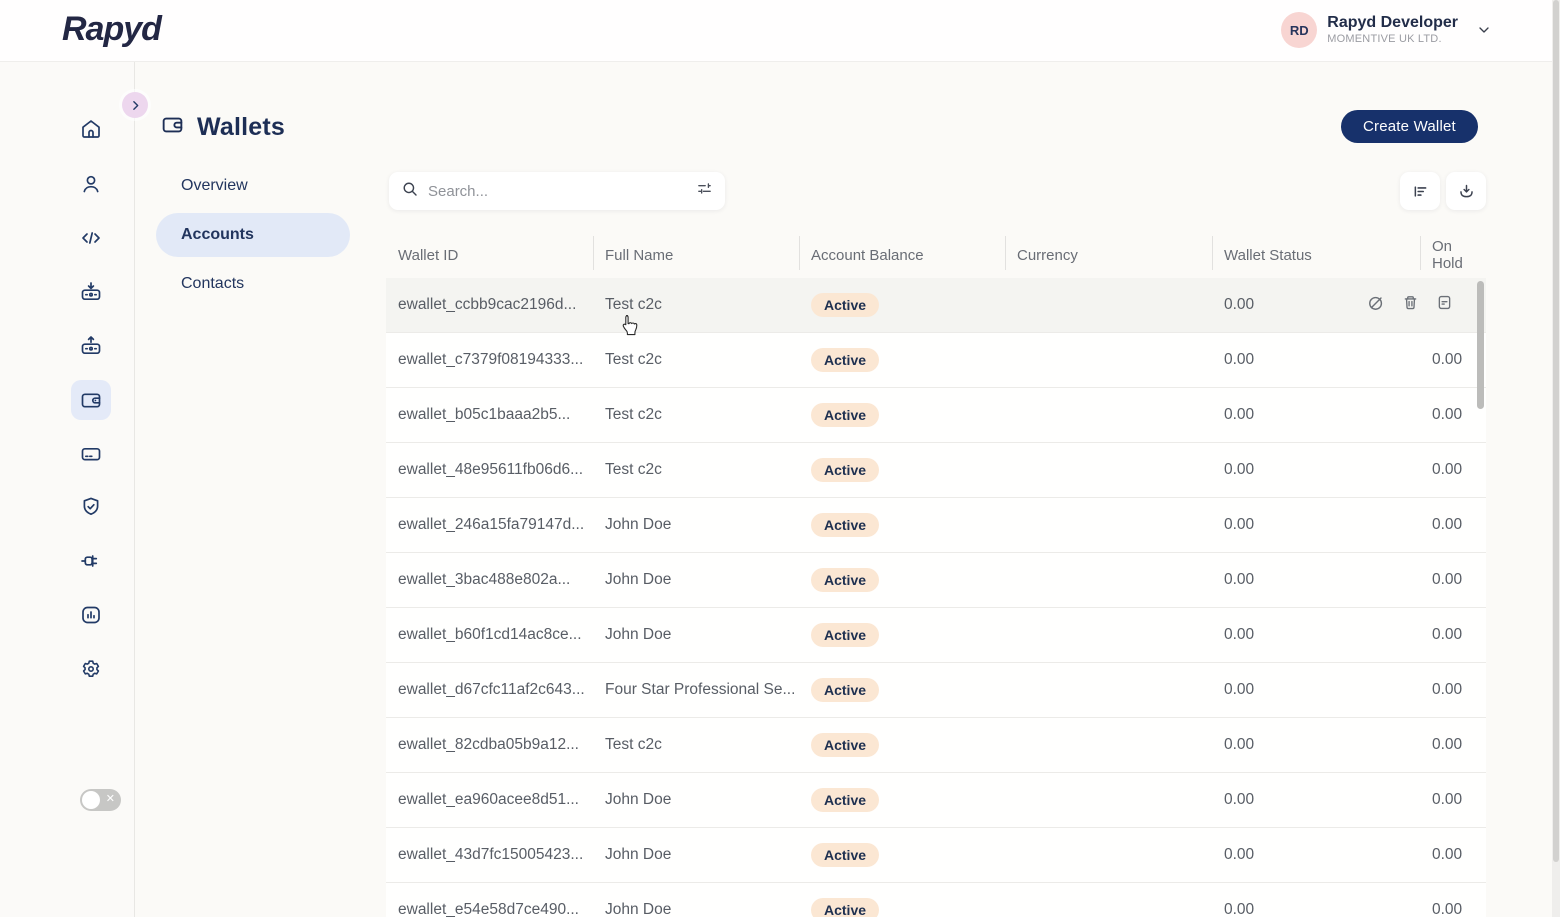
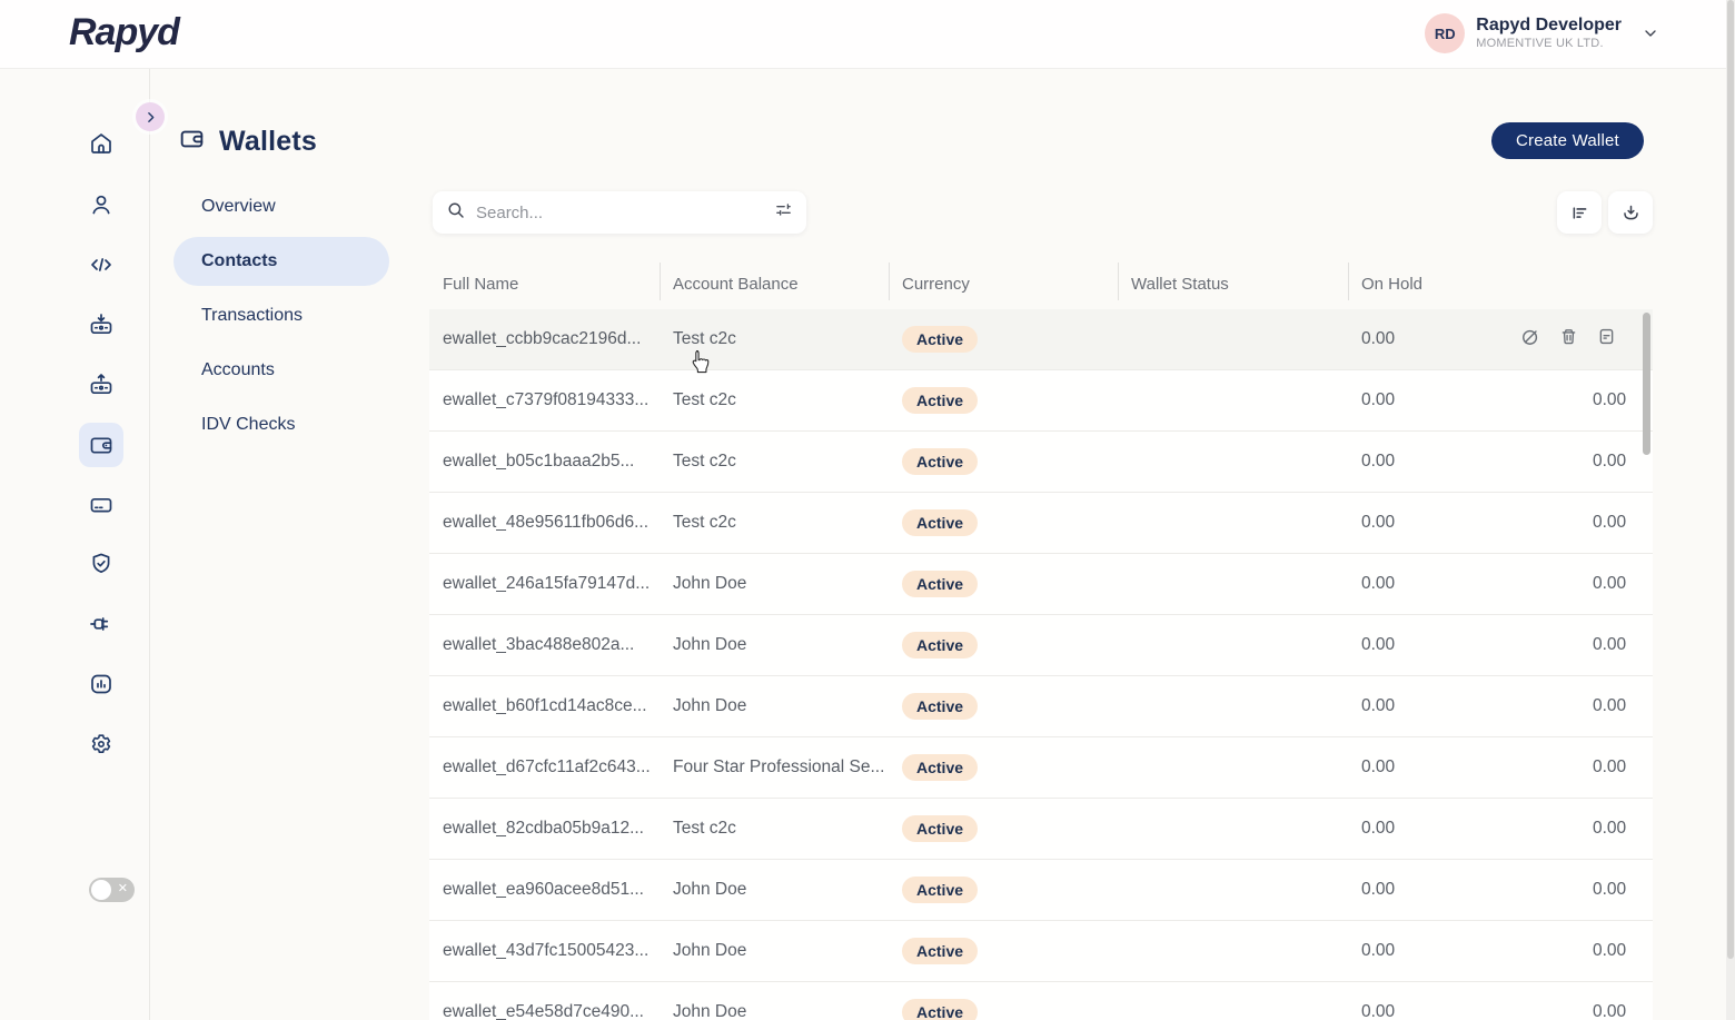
  Rapyd
  RD
  Rapyd Developer
  MOMENTIVE UK LTD.
  ✕
  Wallets
  Overview
- Accounts
+ Contacts
+ Transactions
- Contacts
+ Accounts
+ IDV Checks
  Create Wallet
  Search...
- Wallet ID
  Full Name
  Account Balance
  Currency
  Wallet Status
  On Hold
  ewallet_ccbb9cac2196d...
  Test c2c
  Active
  0.00
  ewallet_c7379f08194333...
  Test c2c
  Active
  0.00
  0.00
  ewallet_b05c1baaa2b5...
  Test c2c
  Active
  0.00
  0.00
  ewallet_48e95611fb06d6...
  Test c2c
  Active
  0.00
  0.00
  ewallet_246a15fa79147d...
  John Doe
  Active
  0.00
  0.00
  ewallet_3bac488e802a...
  John Doe
  Active
  0.00
  0.00
  ewallet_b60f1cd14ac8ce...
  John Doe
  Active
  0.00
  0.00
  ewallet_d67cfc11af2c643...
  Four Star Professional Se...
  Active
  0.00
  0.00
  ewallet_82cdba05b9a12...
  Test c2c
  Active
  0.00
  0.00
  ewallet_ea960acee8d51...
  John Doe
  Active
  0.00
  0.00
  ewallet_43d7fc15005423...
  John Doe
  Active
  0.00
  0.00
  ewallet_e54e58d7ce490...
  John Doe
  Active
  0.00
  0.00
